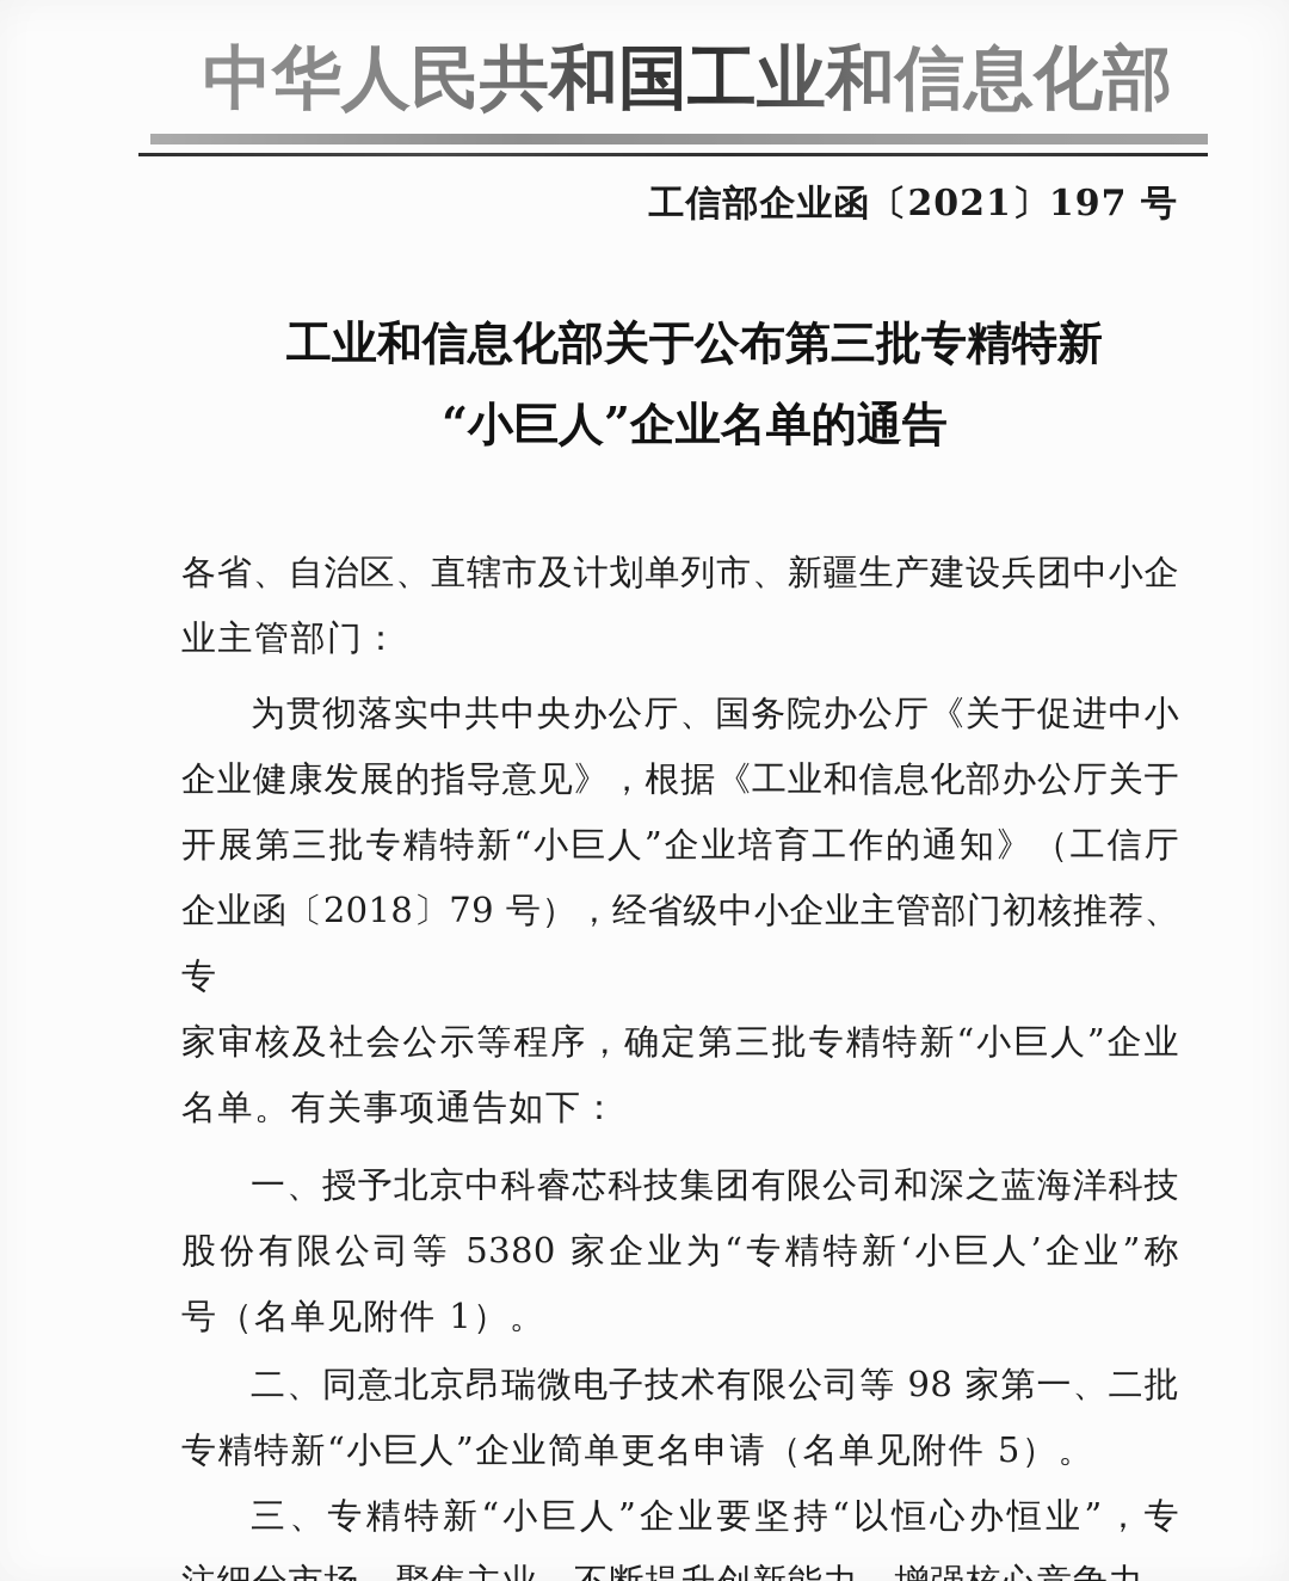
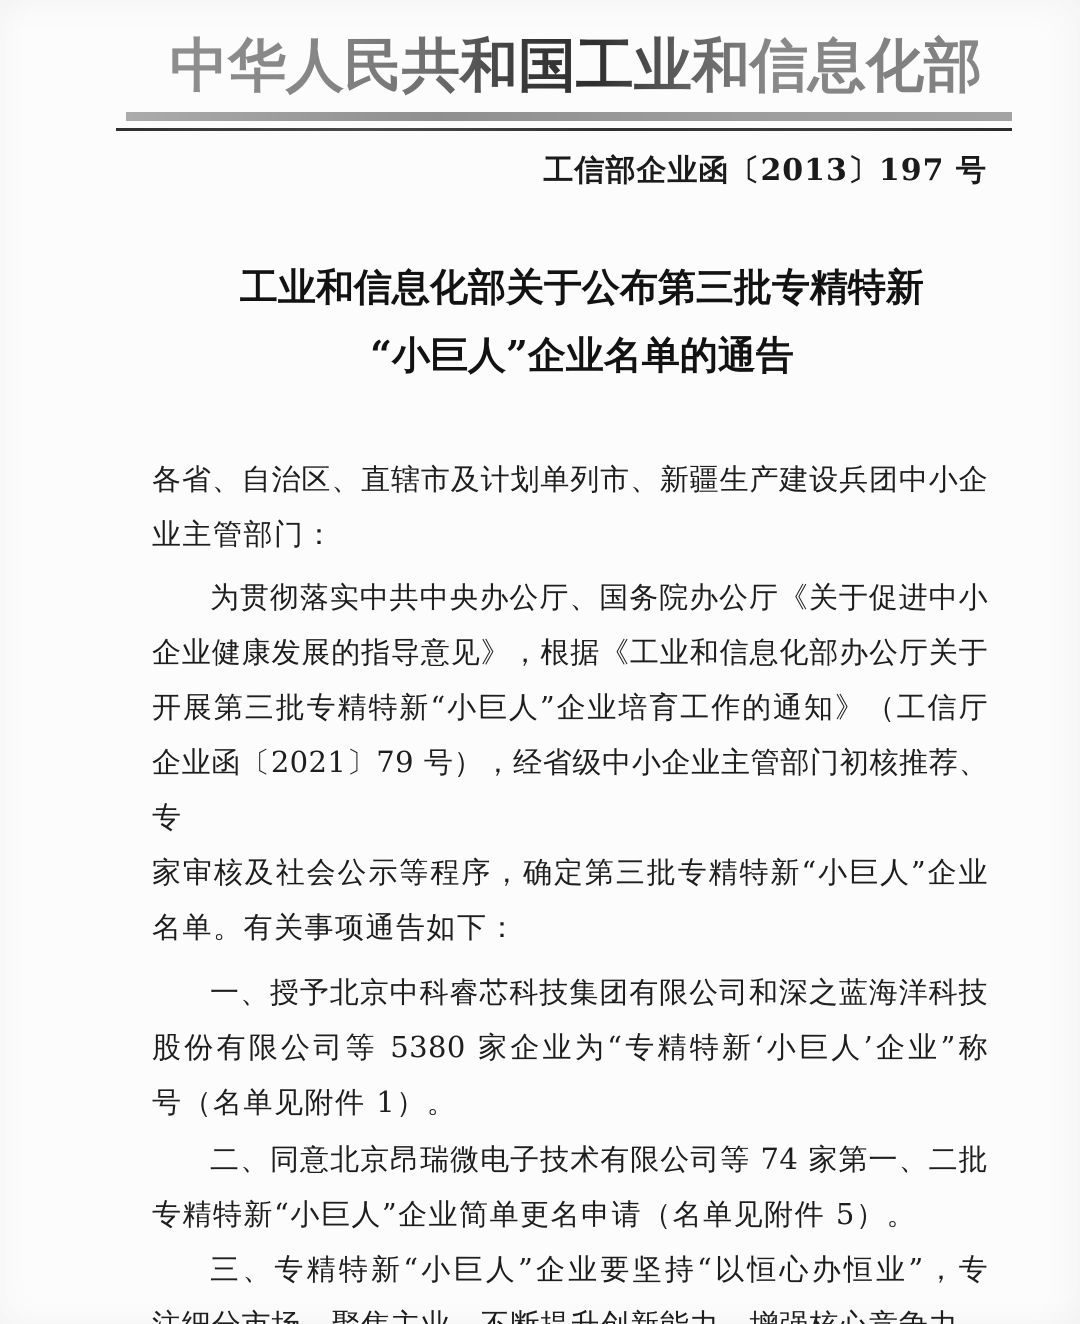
  中华人民共和国工业和信息化部
- 工信部企业函〔2021〕197 号
+ 工信部企业函〔2013〕197 号
  工业和信息化部关于公布第三批专精特新
  “小巨人”企业名单的通告
  各省、自治区、直辖市及计划单列市、新疆生产建设兵团中小企
  业主管部门：
  为贯彻落实中共中央办公厅、国务院办公厅《关于促进中小
  企业健康发展的指导意见》，根据《工业和信息化部办公厅关于
  开展第三批专精特新“小巨人”企业培育工作的通知》（工信厅
- 企业函〔2018〕79 号），经省级中小企业主管部门初核推荐、专
+ 企业函〔2021〕79 号），经省级中小企业主管部门初核推荐、专
  家审核及社会公示等程序，确定第三批专精特新“小巨人”企业
  名单。有关事项通告如下：
  一、授予北京中科睿芯科技集团有限公司和深之蓝海洋科技
  股份有限公司等 5380 家企业为“专精特新‘小巨人’企业”称
  号（名单见附件 1）。
- 二、同意北京昂瑞微电子技术有限公司等 98 家第一、二批
+ 二、同意北京昂瑞微电子技术有限公司等 74 家第一、二批
  专精特新“小巨人”企业简单更名申请（名单见附件 5）。
  三、专精特新“小巨人”企业要坚持“以恒心办恒业”，专
